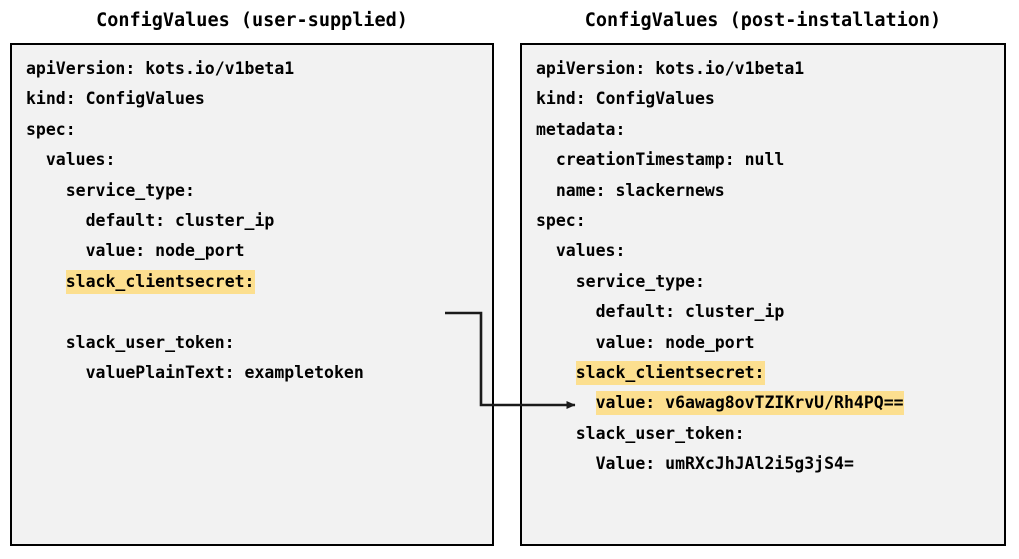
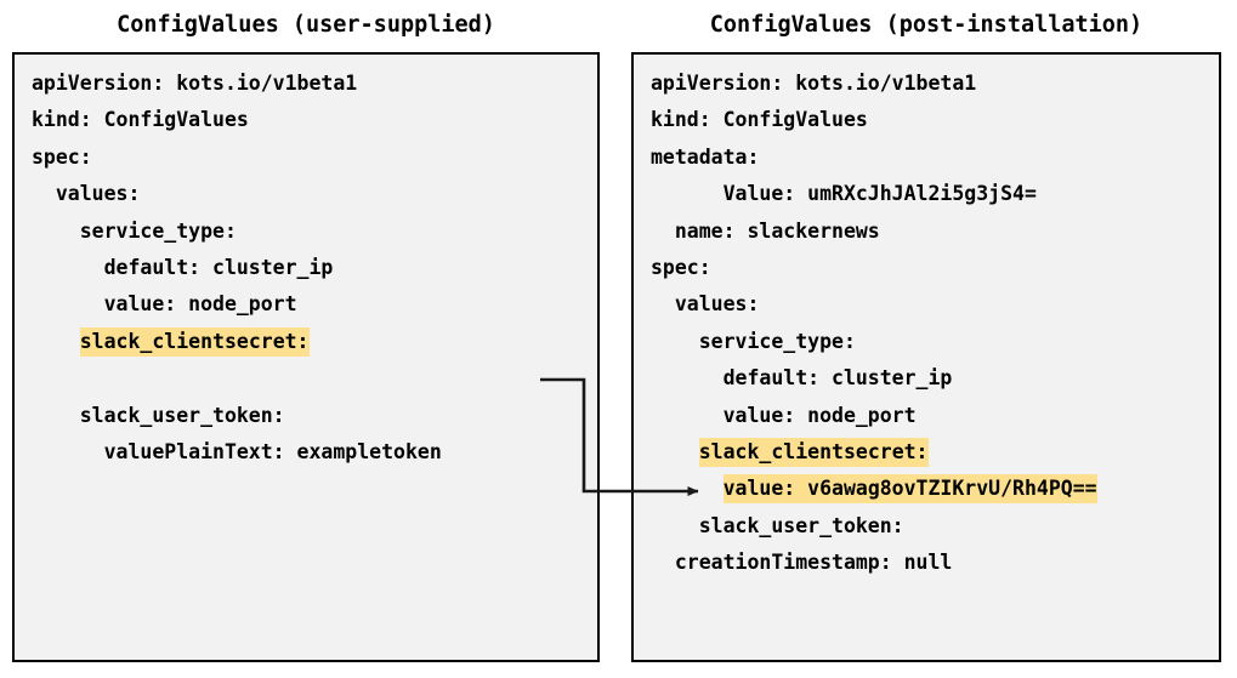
  ConfigValues (user-supplied)
  ConfigValues (post-installation)
  apiVersion: kots.io/v1beta1
  kind: ConfigValues
  spec:
  values:
  service_type:
  default: cluster_ip
  value: node_port
  slack_clientsecret:
  slack_user_token:
  valuePlainText: exampletoken
  apiVersion: kots.io/v1beta1
  kind: ConfigValues
  metadata:
- creationTimestamp: null
+ Value: umRXcJhJAl2i5g3jS4=
  name: slackernews
  spec:
  values:
  service_type:
  default: cluster_ip
  value: node_port
  slack_clientsecret:
  value: v6awag8ovTZIKrvU/Rh4PQ==
  slack_user_token:
- Value: umRXcJhJAl2i5g3jS4=
+ creationTimestamp: null
